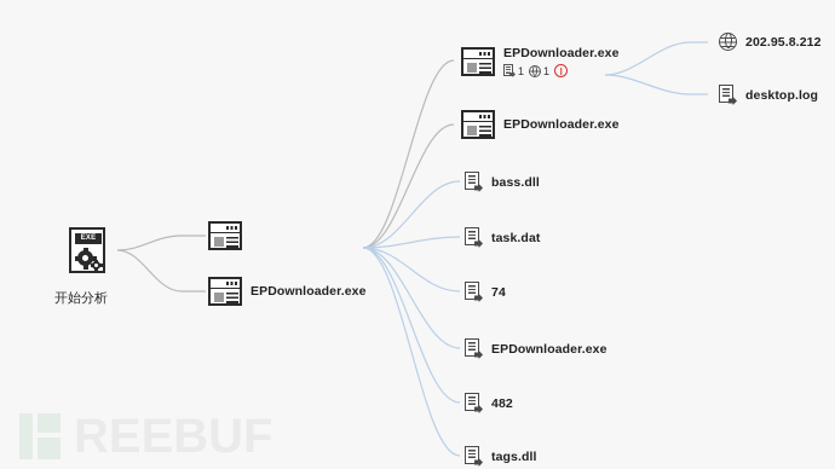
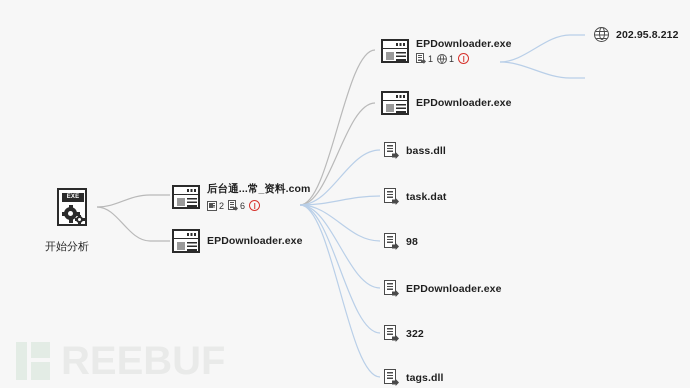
  开始分析
+ 后台通...常_资料.com
+ 2
+ 6
  EPDownloader.exe
  EPDownloader.exe
  1
  1
  EPDownloader.exe
  bass.dll
  task.dat
- 74
+ 98
  EPDownloader.exe
- 482
+ 322
  tags.dll
  202.95.8.212
- desktop.log
